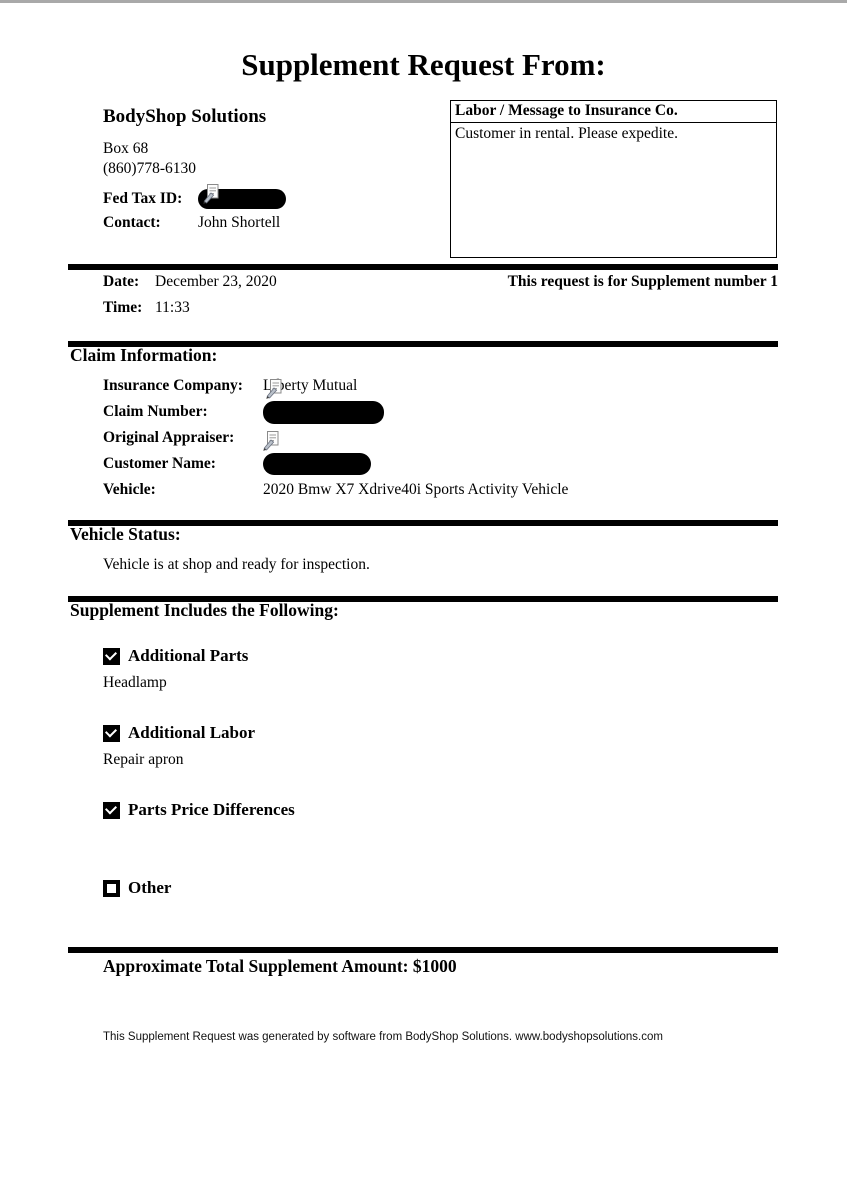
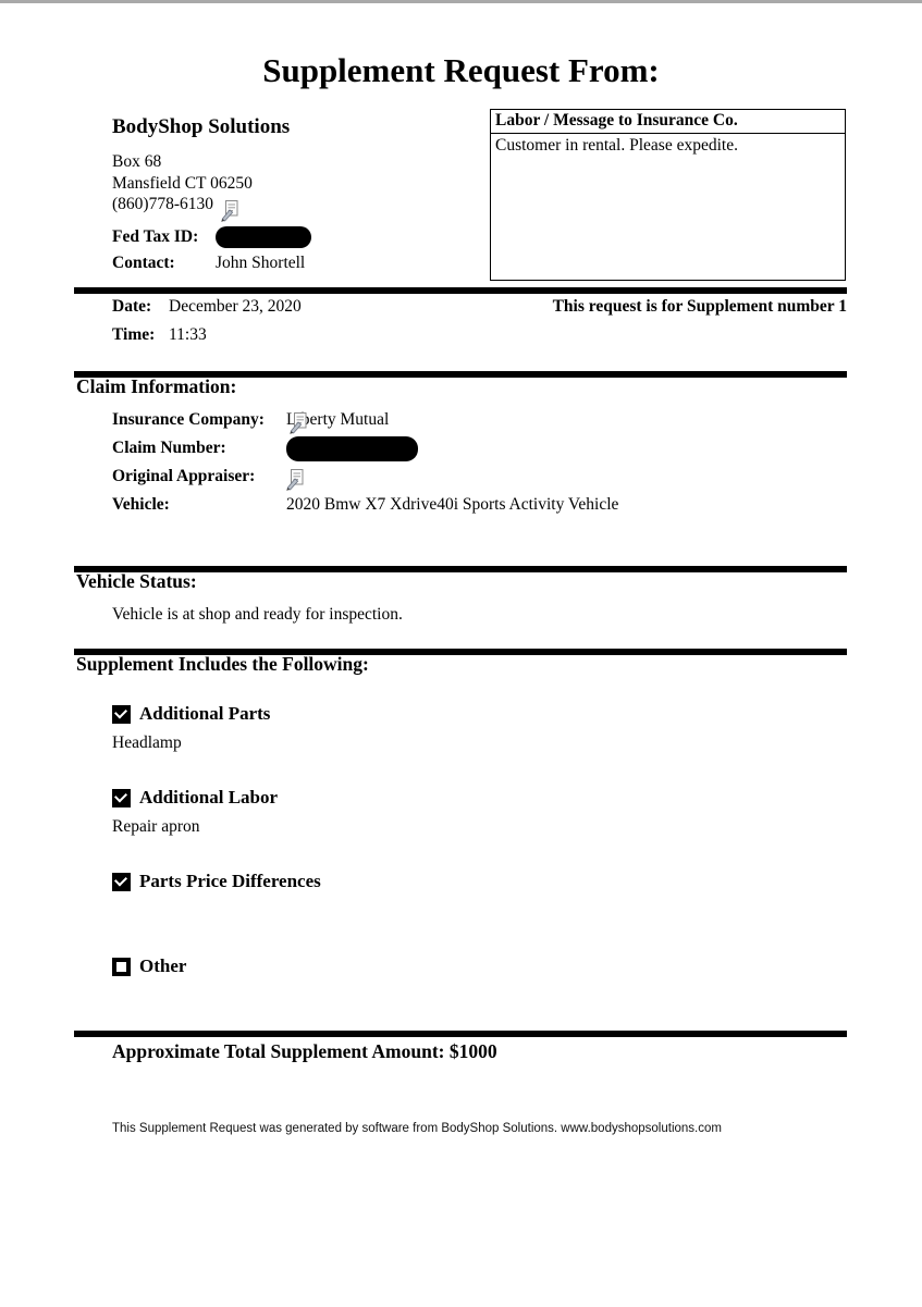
  Supplement Request From:
  BodyShop Solutions
  Box 68
+ Mansfield CT 06250
  (860)778-6130
  Fed Tax ID:
  Contact:
  John Shortell
  Labor / Message to Insurance Co.
  Customer in rental. Please expedite.
  Date:
  December 23, 2020
  This request is for Supplement number 1
  Time:
  11:33
  Claim Information:
  Insurance Company:
  Lerty Mutual
  Claim Number:
  Original Appraiser:
- Customer Name:
  Vehicle:
  2020 Bmw X7 Xdrive40i Sports Activity Vehicle
  Vehicle Status:
  Vehicle is at shop and ready for inspection.
  Supplement Includes the Following:
  Additional Parts
  Headlamp
  Additional Labor
  Repair apron
  Parts Price Differences
  Other
  Approximate Total Supplement Amount: $1000
  This Supplement Request was generated by software from BodyShop Solutions. www.bodyshopsolutions.com
